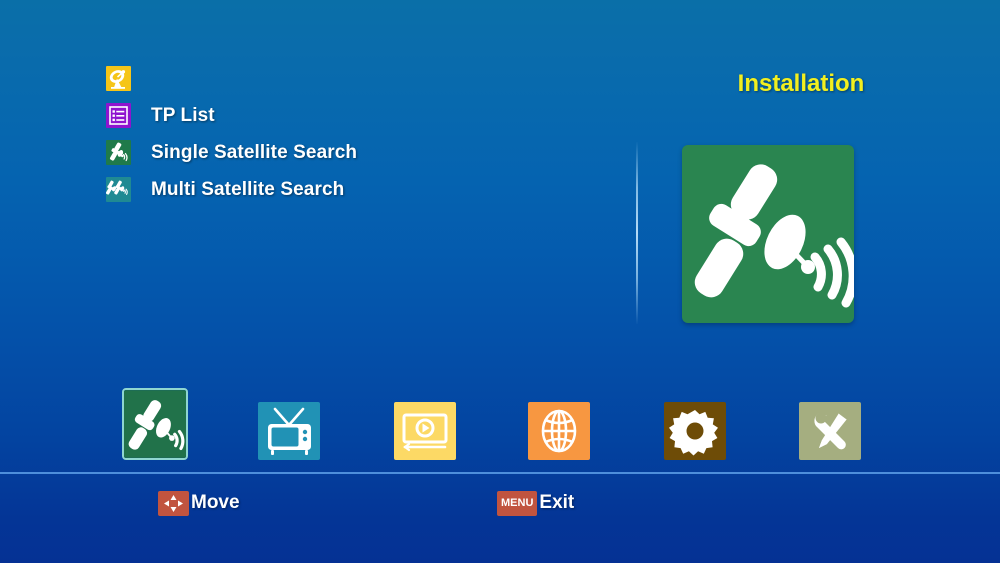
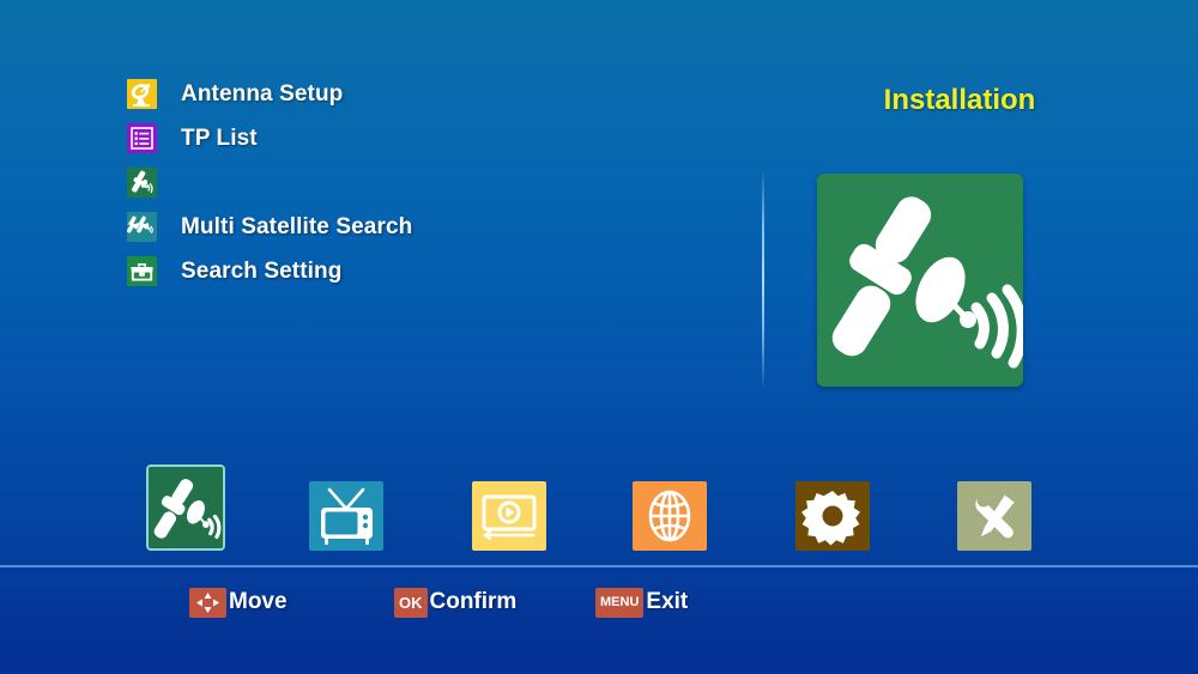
+ Antenna Setup
  TP List
- Single Satellite Search
  Multi Satellite Search
+ Search Setting
  Installation
  Move
+ OK
+ Confirm
  MENU
  Exit
